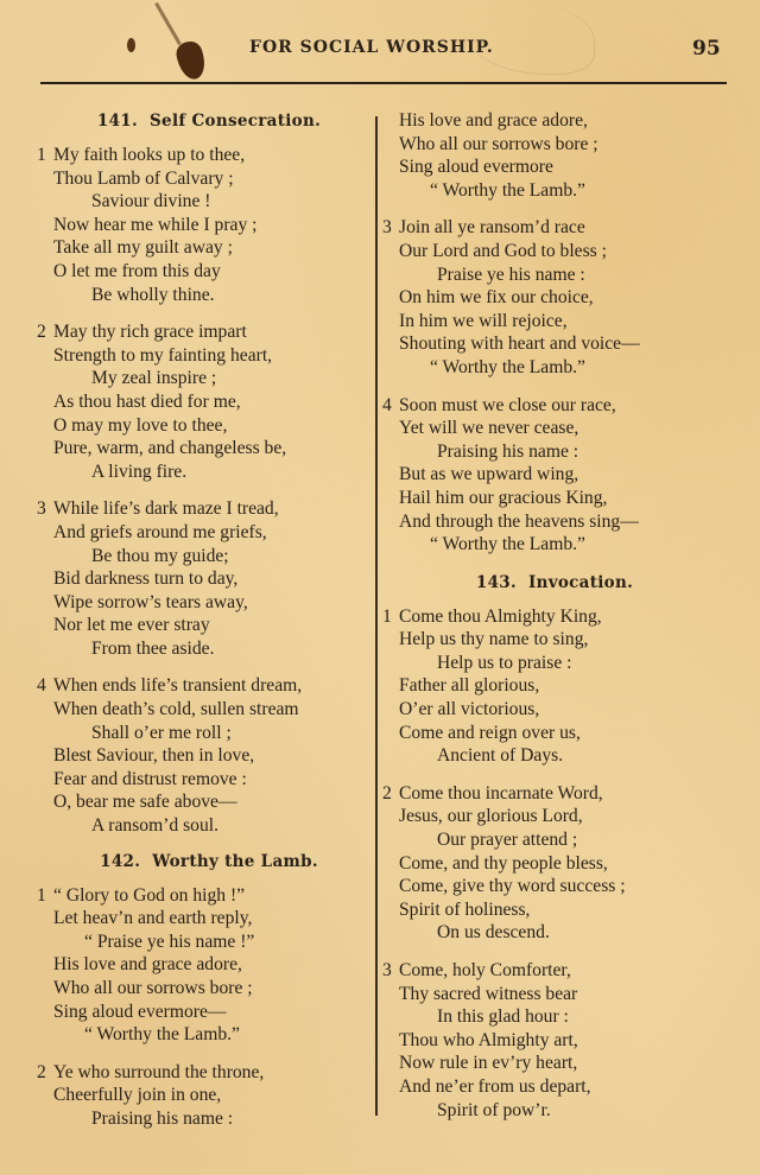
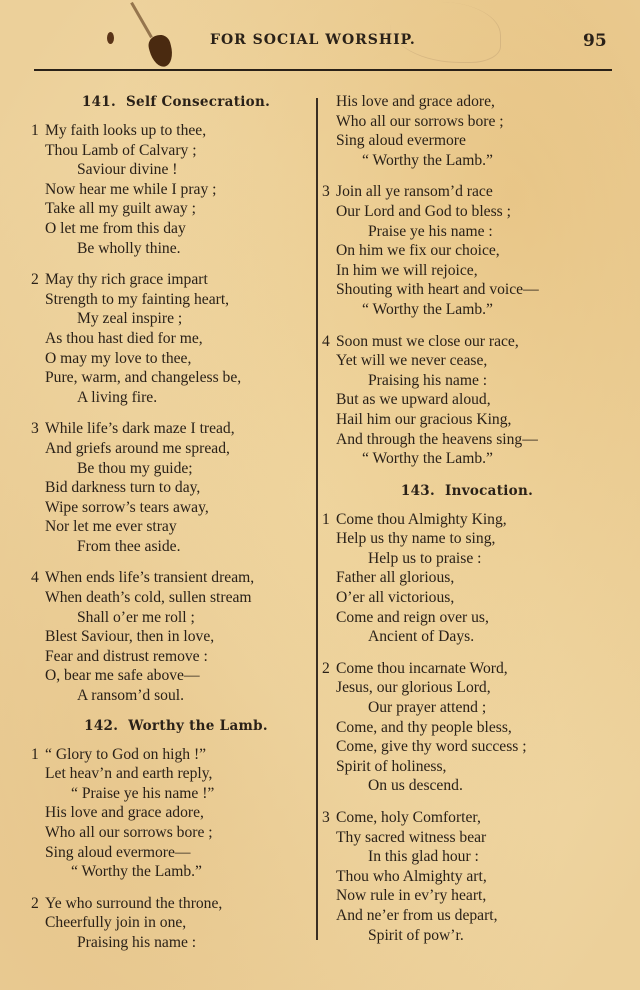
  FOR SOCIAL WORSHIP.
  95
  141. Self Consecration.
  1
  My faith looks up to thee,
  Thou Lamb of Calvary ;
  Saviour divine !
  Now hear me while I pray ;
  Take all my guilt away ;
  O let me from this day
  Be wholly thine.
  2
  May thy rich grace impart
  Strength to my fainting heart,
  My zeal inspire ;
  As thou hast died for me,
  O may my love to thee,
  Pure, warm, and changeless be,
  A living fire.
  3
  While life’s dark maze I tread,
- And griefs around me griefs,
+ And griefs around me spread,
  Be thou my guide;
  Bid darkness turn to day,
  Wipe sorrow’s tears away,
  Nor let me ever stray
  From thee aside.
  4
  When ends life’s transient dream,
  When death’s cold, sullen stream
  Shall o’er me roll ;
  Blest Saviour, then in love,
  Fear and distrust remove :
  O, bear me safe above—
  A ransom’d soul.
  142. Worthy the Lamb.
  1
  “ Glory to God on high !”
  Let heav’n and earth reply,
  “ Praise ye his name !”
  His love and grace adore,
  Who all our sorrows bore ;
  Sing aloud evermore—
  “ Worthy the Lamb.”
  2
  Ye who surround the throne,
  Cheerfully join in one,
  Praising his name :
  His love and grace adore,
  Who all our sorrows bore ;
  Sing aloud evermore
  “ Worthy the Lamb.”
  3
  Join all ye ransom’d race
  Our Lord and God to bless ;
  Praise ye his name :
  On him we fix our choice,
  In him we will rejoice,
  Shouting with heart and voice—
  “ Worthy the Lamb.”
  4
  Soon must we close our race,
  Yet will we never cease,
  Praising his name :
- But as we upward wing,
+ But as we upward aloud,
  Hail him our gracious King,
  And through the heavens sing—
  “ Worthy the Lamb.”
  143. Invocation.
  1
  Come thou Almighty King,
  Help us thy name to sing,
  Help us to praise :
  Father all glorious,
  O’er all victorious,
  Come and reign over us,
  Ancient of Days.
  2
  Come thou incarnate Word,
  Jesus, our glorious Lord,
  Our prayer attend ;
  Come, and thy people bless,
  Come, give thy word success ;
  Spirit of holiness,
  On us descend.
  3
  Come, holy Comforter,
  Thy sacred witness bear
  In this glad hour :
  Thou who Almighty art,
  Now rule in ev’ry heart,
  And ne’er from us depart,
  Spirit of pow’r.
